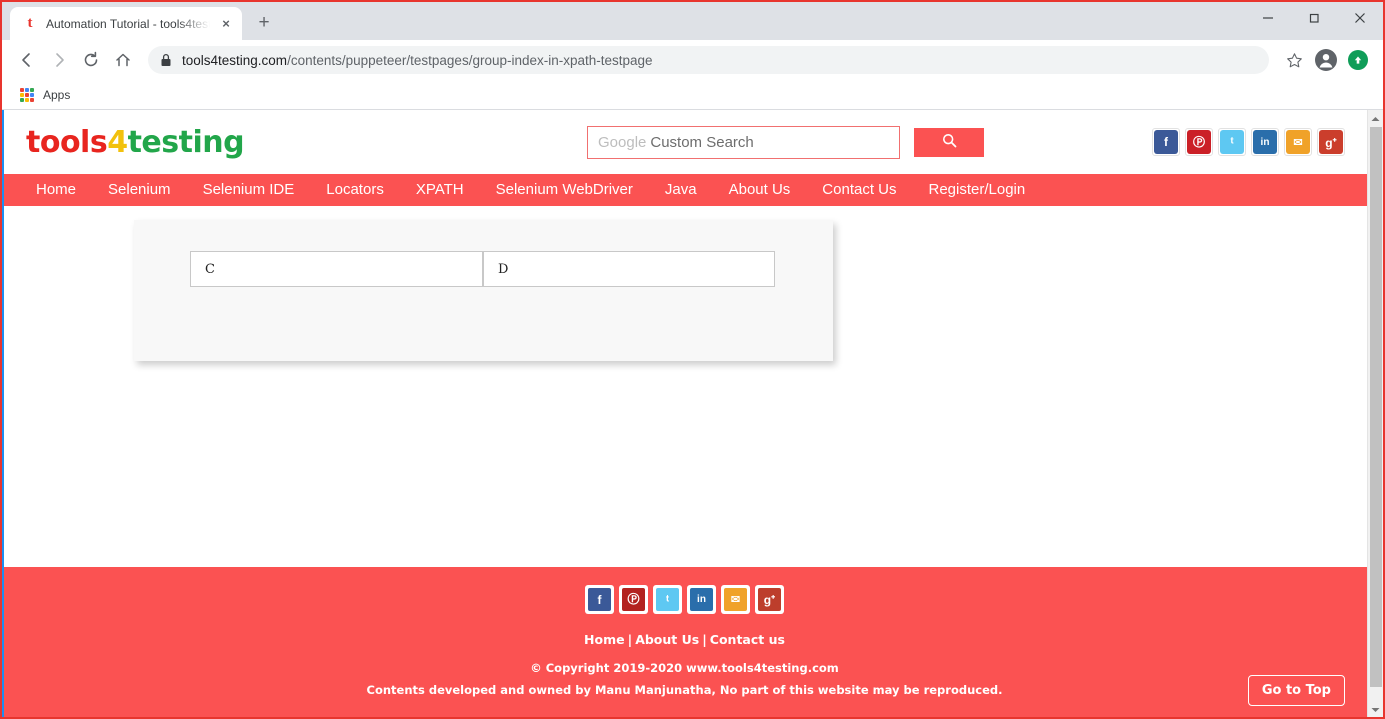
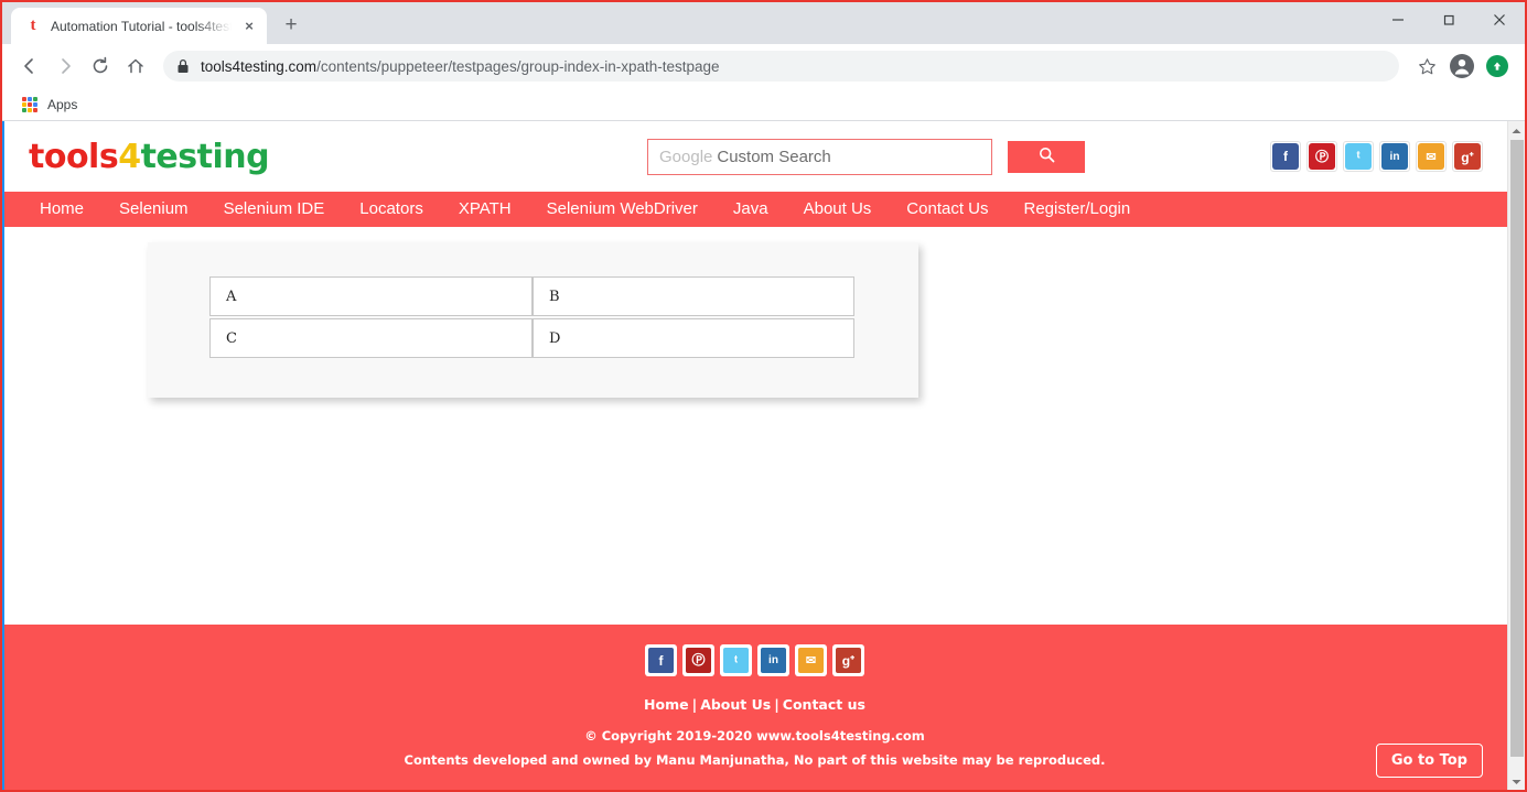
  t
  Automation Tutorial - tools4test
  ×
  +
  tools4testing.com/contents/puppeteer/testpages/group-index-in-xpath-testpage
  Apps
  tools4testing
  Google
  Custom Search
  f
  Ⓟ
  ᵗ
  in
  ✉
  g⁺
  Home
  Selenium
  Selenium IDE
  Locators
  XPATH
  Selenium WebDriver
  Java
  About Us
  Contact Us
  Register/Login
+ A	B
  C	D
  f
  Ⓟ
  ᵗ
  in
  ✉
  g⁺
  Home | About Us | Contact us
  © Copyright 2019-2020 www.tools4testing.com
  Contents developed and owned by Manu Manjunatha, No part of this website may be reproduced.
  Go to Top
